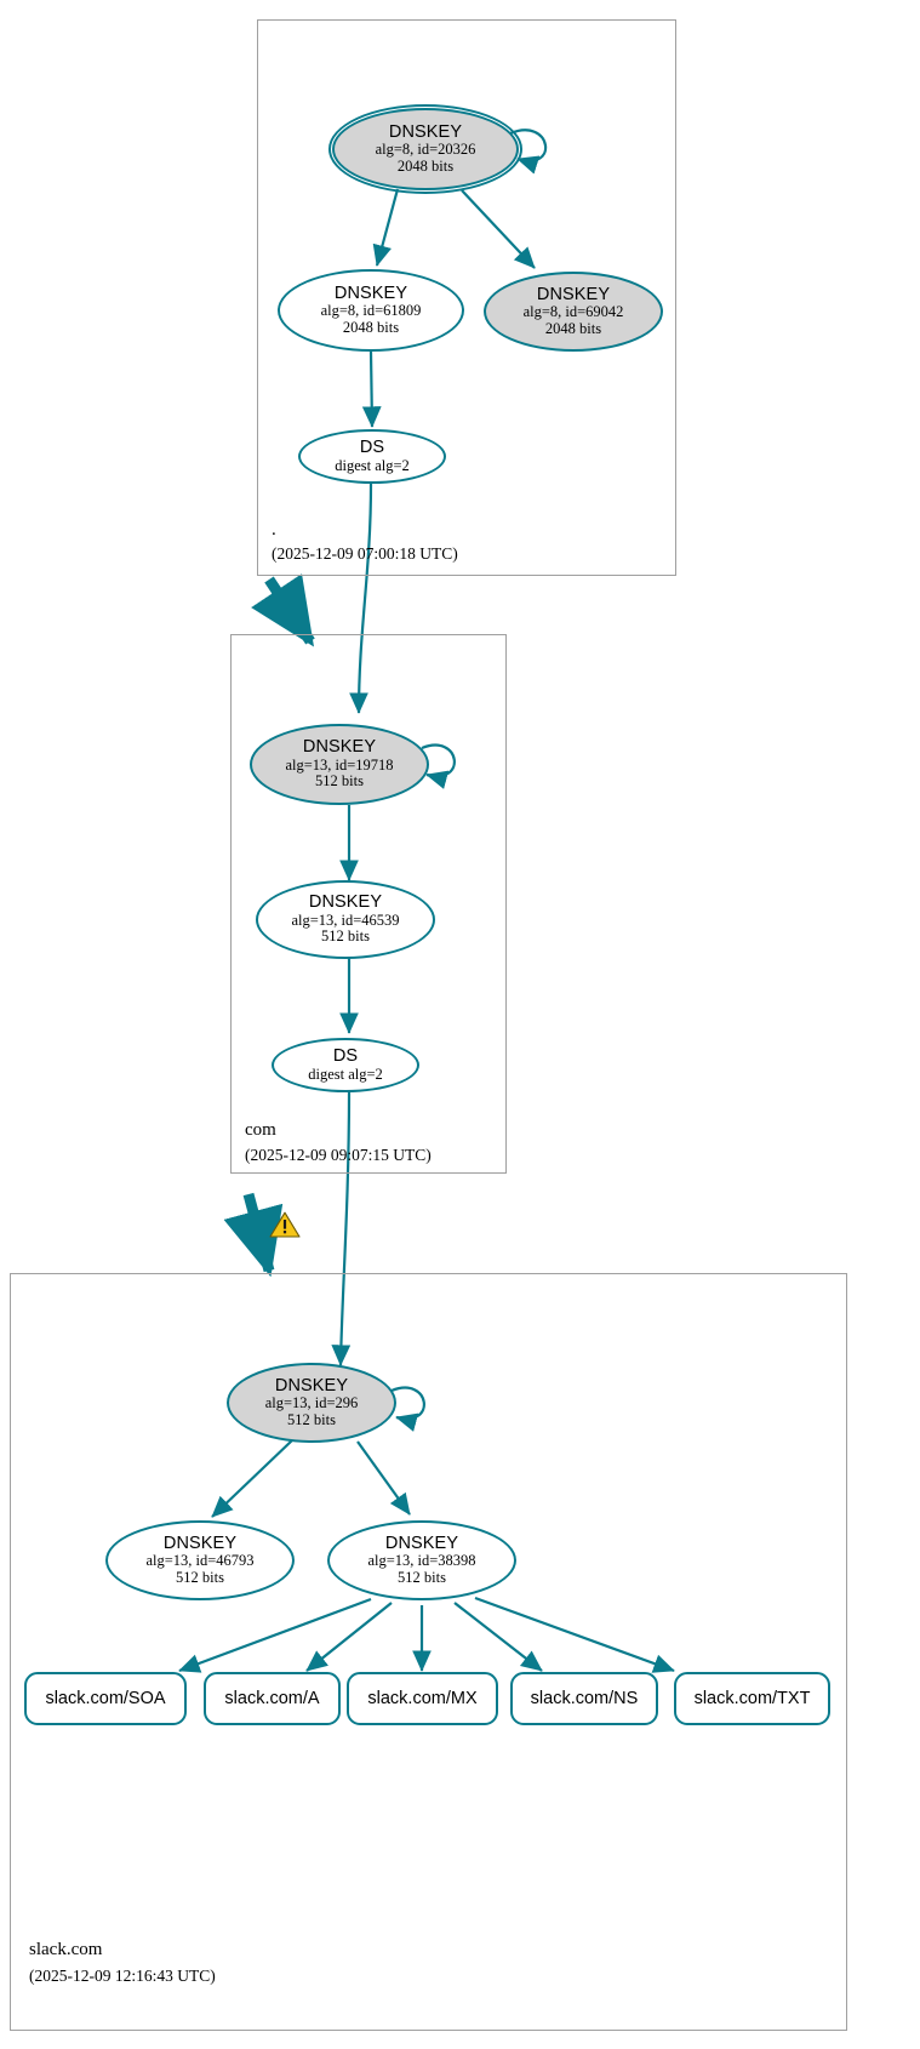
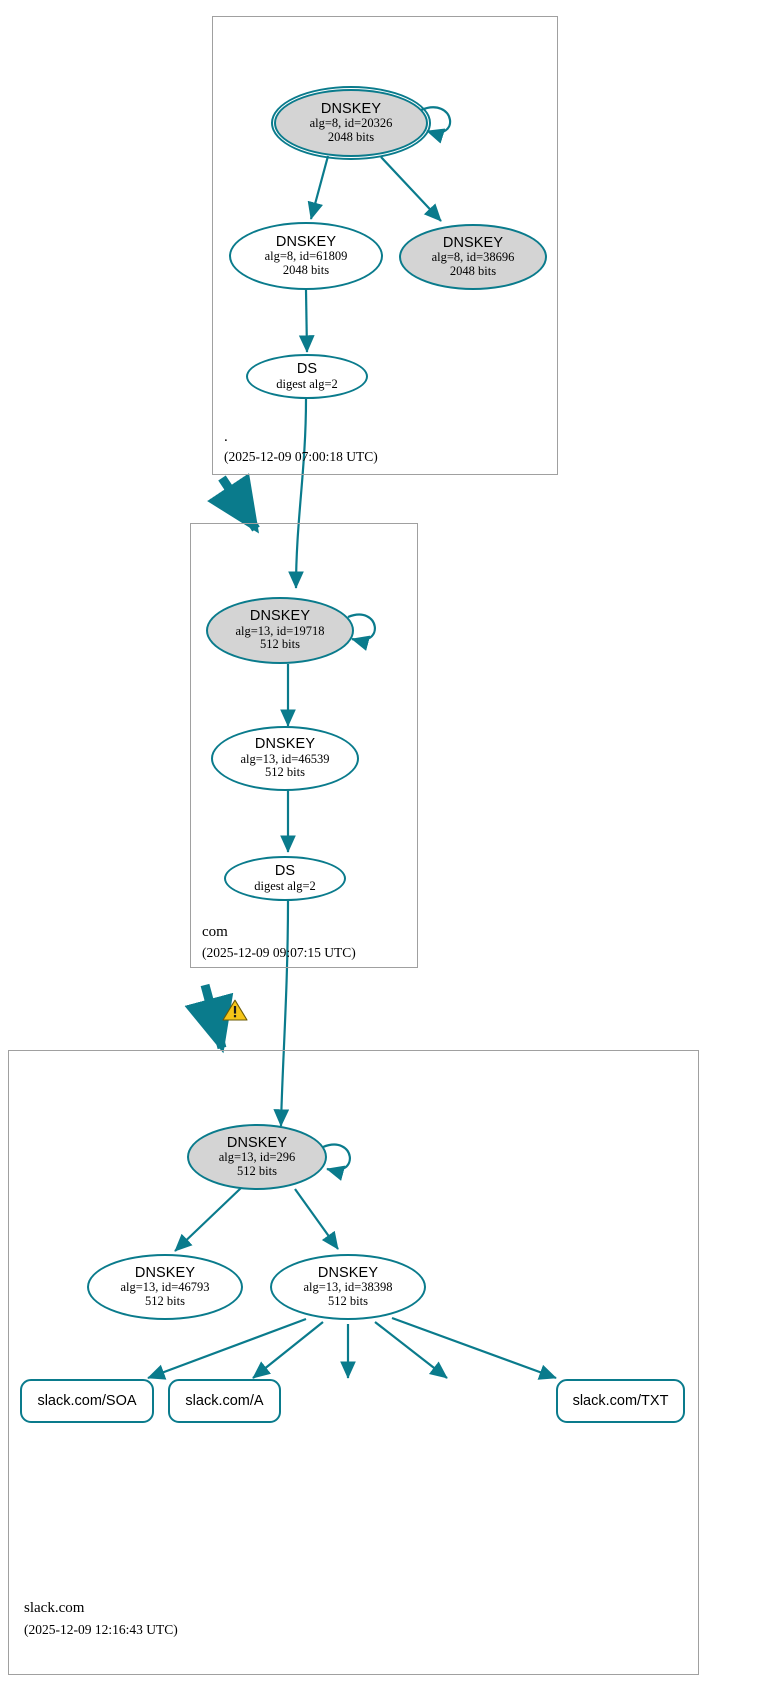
  .
  (2025-12-09 07:00:18 UTC)
  DNSKEY
  alg=8, id=20326
  2048 bits
  DNSKEY
  alg=8, id=61809
  2048 bits
  DNSKEY
- alg=8, id=69042
+ alg=8, id=38696
  2048 bits
  DS
  digest alg=2
  com
  (2025-12-09 09:07:15 UTC)
  DNSKEY
  alg=13, id=19718
  512 bits
  DNSKEY
  alg=13, id=46539
  512 bits
  DS
  digest alg=2
  slack.com
  (2025-12-09 12:16:43 UTC)
  DNSKEY
  alg=13, id=296
  512 bits
  DNSKEY
  alg=13, id=46793
  512 bits
  DNSKEY
  alg=13, id=38398
  512 bits
  slack.com/SOA
  slack.com/A
- slack.com/MX
- slack.com/NS
  slack.com/TXT
